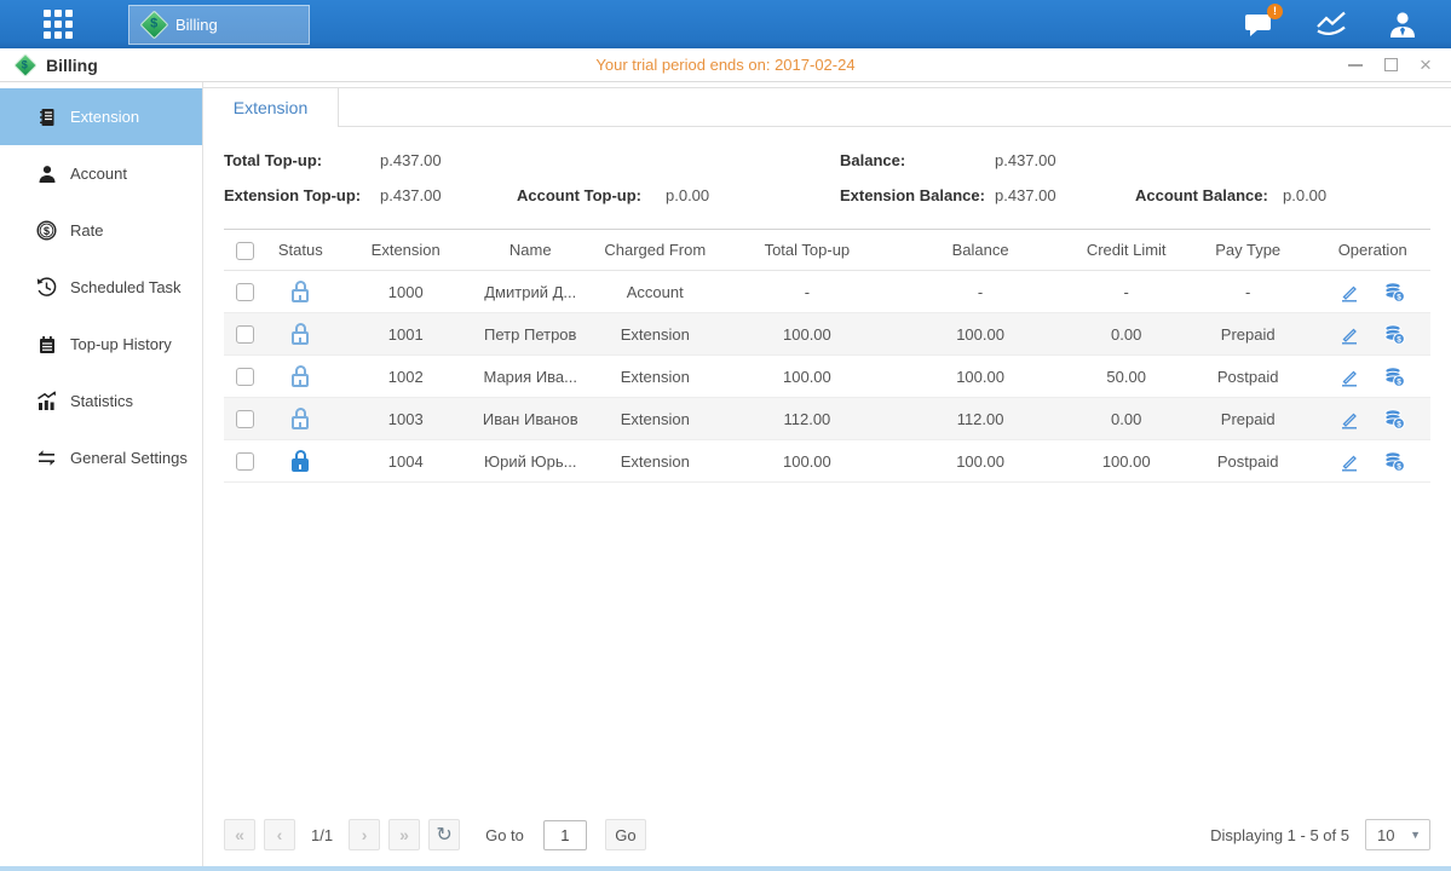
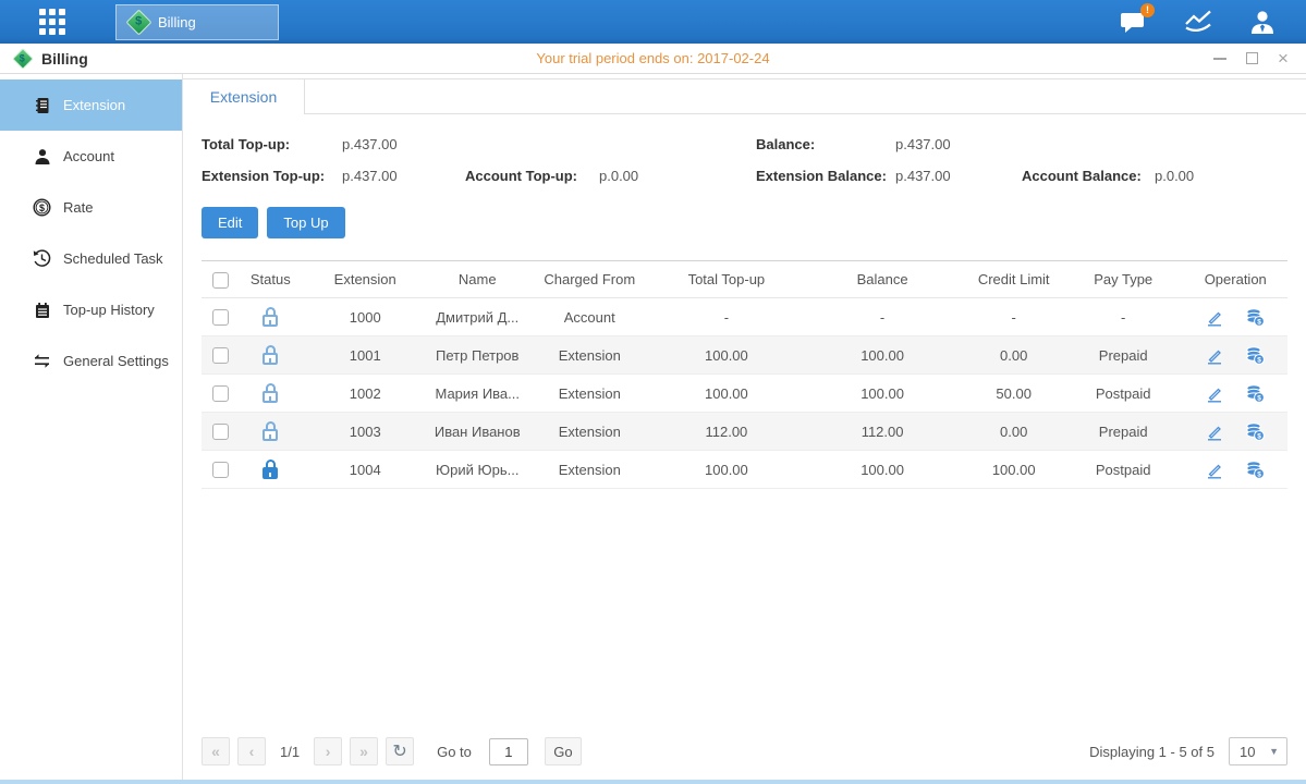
  Billing
  !
  Billing
  Your trial period ends on: 2017-02-24
  ×
  Extension
  Account
  $
  Rate
  Scheduled Task
  Top-up History
- Statistics
  General Settings
  Extension
  Total Top-up:
  p.437.00
  Balance:
  p.437.00
  Extension Top-up:
  p.437.00
  Account Top-up:
  p.0.00
  Extension Balance:
  p.437.00
  Account Balance:
  p.0.00
+ Edit
+ Top Up
  	Status	Extension	Name	Charged From	Total Top-up	Balance	Credit Limit	Pay Type	Operation
  		1000	Дмитрий Д...	Account	-	-	-	-
  		1001	Петр Петров	Extension	100.00	100.00	0.00	Prepaid
  		1002	Мария Ива...	Extension	100.00	100.00	50.00	Postpaid
  		1003	Иван Иванов	Extension	112.00	112.00	0.00	Prepaid
  		1004	Юрий Юрь...	Extension	100.00	100.00	100.00	Postpaid
  «
  ‹
  1/1
  ›
  »
  ↻
  Go to
  1
  Go
  Displaying 1 - 5 of 5
  10
  ▼
